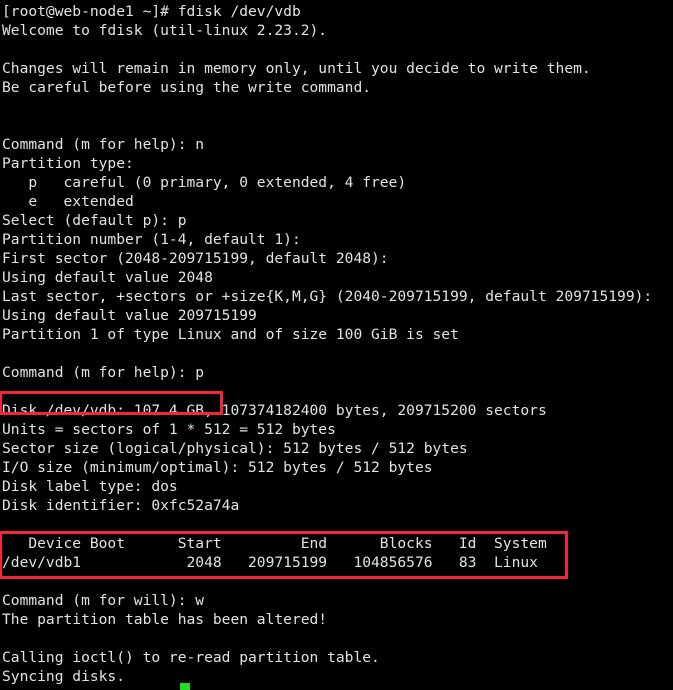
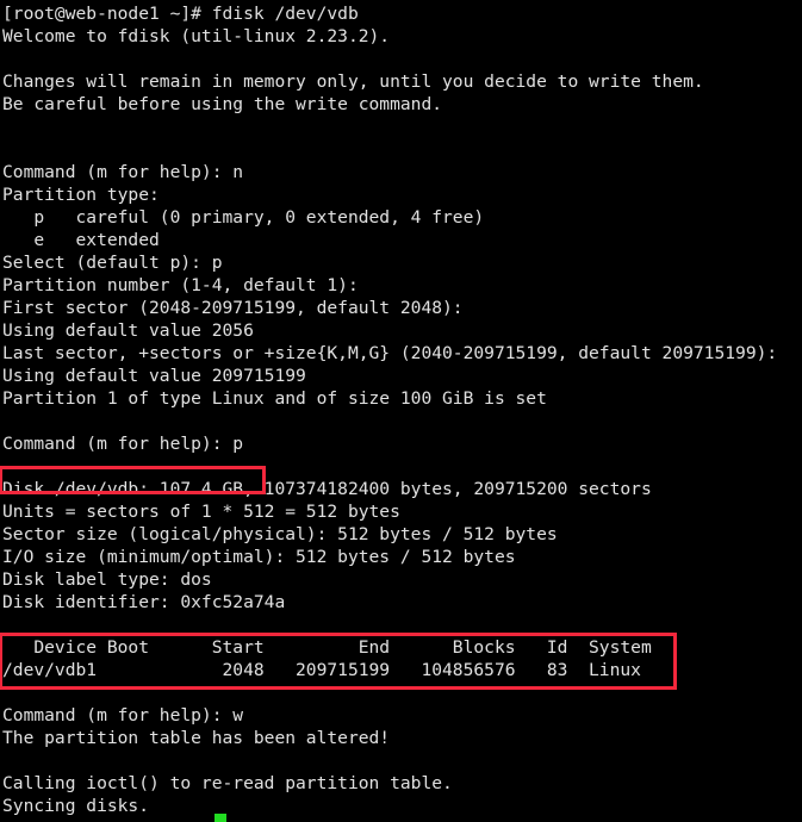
  [root@web-node1 ~]# fdisk /dev/vdb
  Welcome to fdisk (util-linux 2.23.2).
  Changes will remain in memory only, until you decide to write them.
  Be careful before using the write command.
  Command (m for help): n
  Partition type:
  p careful (0 primary, 0 extended, 4 free)
  e extended
  Select (default p): p
  Partition number (1-4, default 1):
  First sector (2048-209715199, default 2048):
- Using default value 2048
+ Using default value 2056
  Last sector, +sectors or +size{K,M,G} (2040-209715199, default 209715199):
  Using default value 209715199
  Partition 1 of type Linux and of size 100 GiB is set
  Command (m for help): p
  Disk /dev/vdb: 107.4 GB, 107374182400 bytes, 209715200 sectors
  Units = sectors of 1 * 512 = 512 bytes
  Sector size (logical/physical): 512 bytes / 512 bytes
  I/O size (minimum/optimal): 512 bytes / 512 bytes
  Disk label type: dos
  Disk identifier: 0xfc52a74a
  Device Boot Start End Blocks Id System
  /dev/vdb1 2048 209715199 104856576 83 Linux
- Command (m for will): w
+ Command (m for help): w
  The partition table has been altered!
  Calling ioctl() to re-read partition table.
  Syncing disks.
